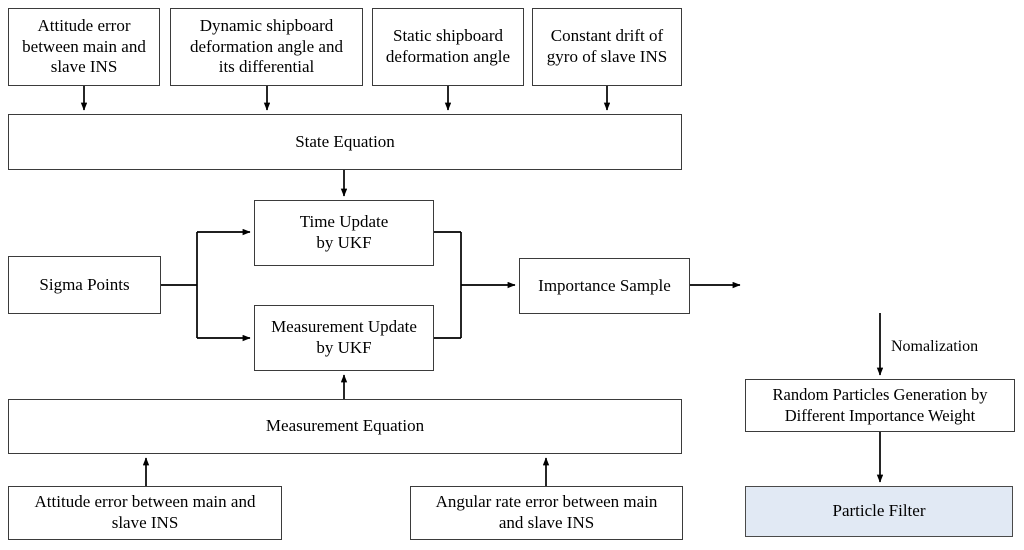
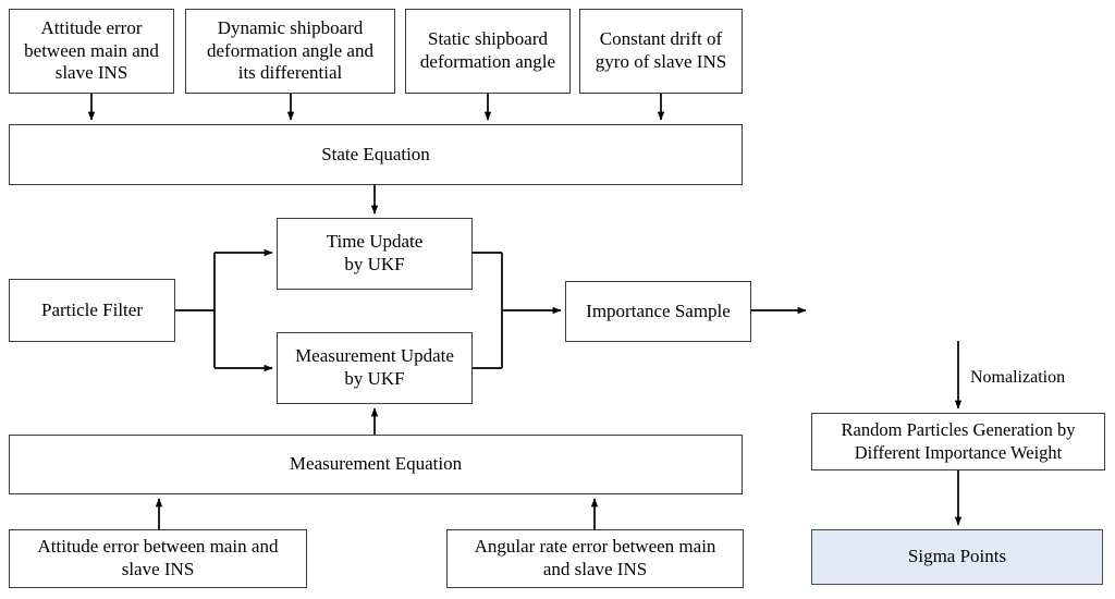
  Attitude error
  between main and
  slave INS
  Dynamic shipboard
  deformation angle and
  its differential
  Static shipboard
  deformation angle
  Constant drift of
  gyro of slave INS
  State Equation
- Sigma Points
+ Particle Filter
  Time Update
  by UKF
  Measurement Update
  by UKF
  Importance Sample
  Random Particles Generation by
  Different Importance Weight
- Particle Filter
+ Sigma Points
  Measurement Equation
  Attitude error between main and
  slave INS
  Angular rate error between main
  and slave INS
  Nomalization
